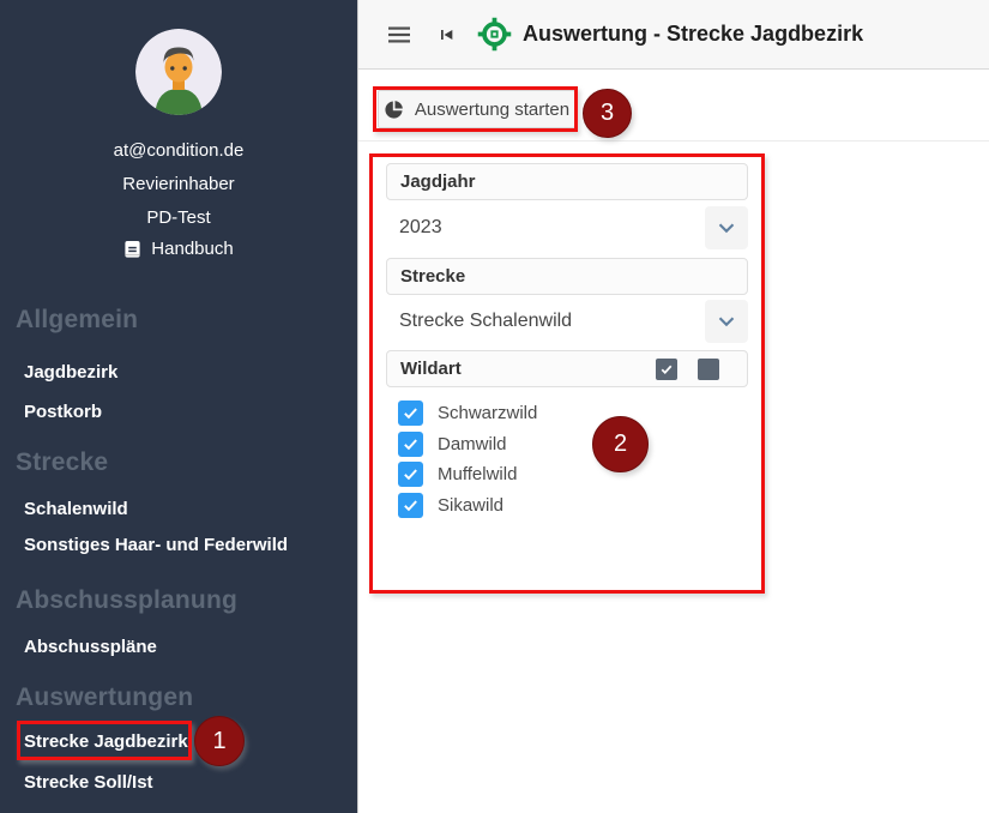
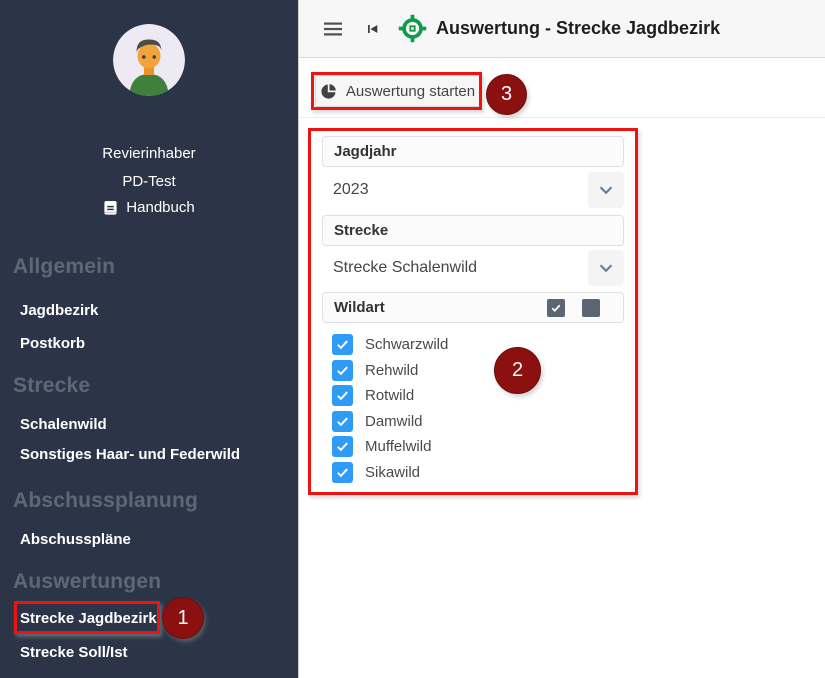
- at@condition.de
  Revierinhaber
  PD-Test
  Handbuch
  Allgemein
  Jagdbezirk
  Postkorb
  Strecke
  Schalenwild
  Sonstiges Haar- und Federwild
  Abschussplanung
  Abschusspläne
  Auswertungen
  Strecke Jagdbezirk
  Strecke Soll/Ist
  Auswertung - Strecke Jagdbezirk
  Auswertung starten
  Jagdjahr
  2023
  Strecke
  Strecke Schalenwild
  Wildart
  Schwarzwild
+ Rehwild
+ Rotwild
  Damwild
  Muffelwild
  Sikawild
  1
  2
  3
